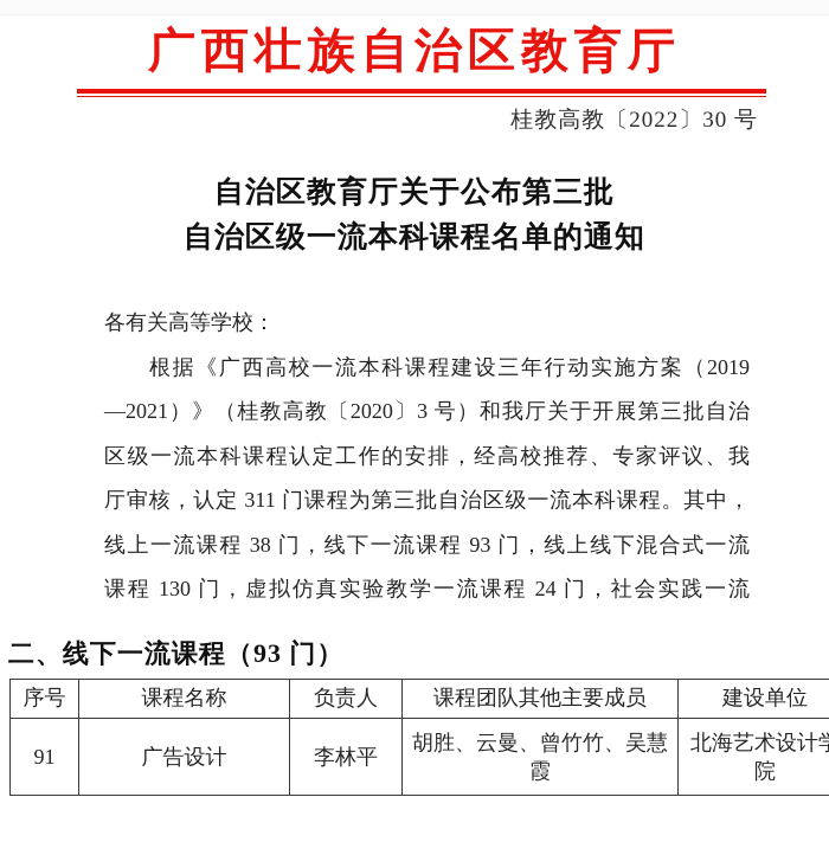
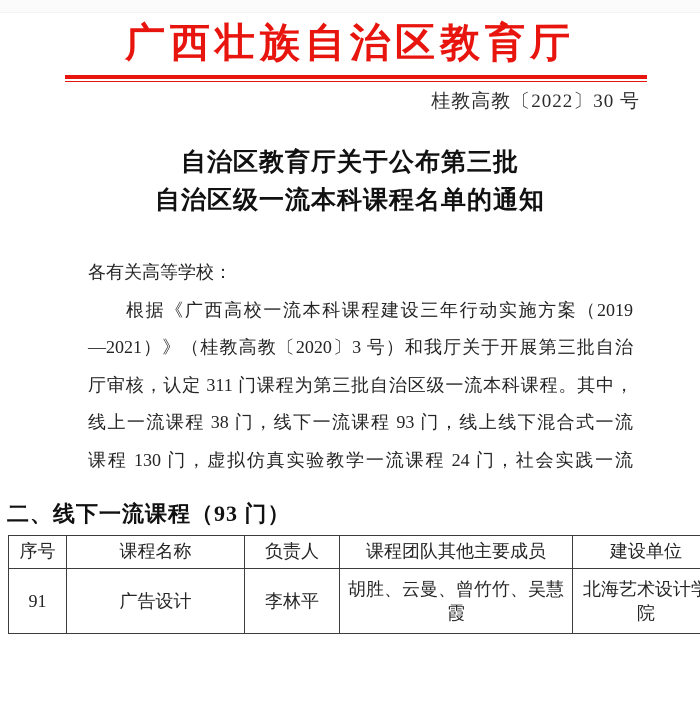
  广西壮族自治区教育厅
  桂教高教〔2022〕30 号
  自治区教育厅关于公布第三批
  自治区级一流本科课程名单的通知
  各有关高等学校：
  根据《广西高校一流本科课程建设三年行动实施方案（2019
  —2021）》（桂教高教〔2020〕3 号）和我厅关于开展第三批自治
- 区级一流本科课程认定工作的安排，经高校推荐、专家评议、我
  厅审核，认定 311 门课程为第三批自治区级一流本科课程。其中，
  线上一流课程 38 门，线下一流课程 93 门，线上线下混合式一流
  课程 130 门，虚拟仿真实验教学一流课程 24 门，社会实践一流
  二、线下一流课程（93 门）
  序号	课程名称	负责人	课程团队其他主要成员	建设单位
  91	广告设计	李林平	胡胜、云曼、曾竹竹、吴慧霞	北海艺术设计院
